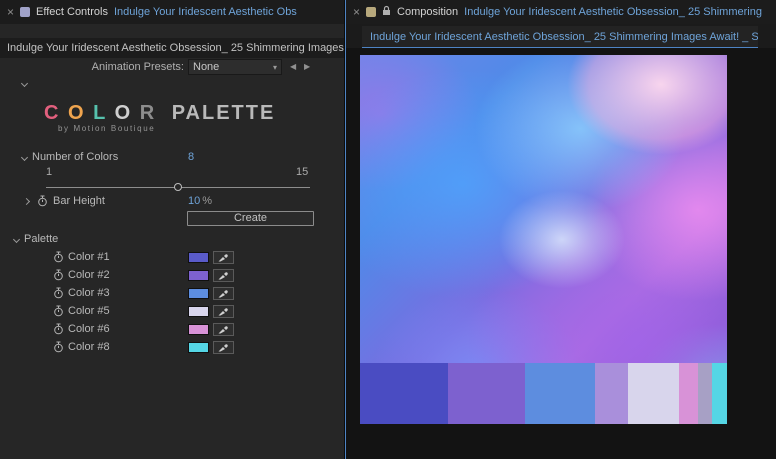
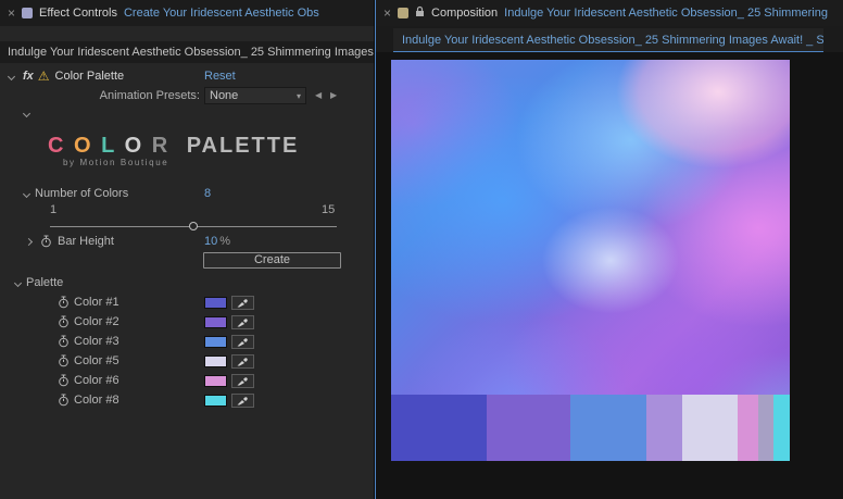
  ×
  Effect Controls
- Indulge Your Iridescent Aesthetic Obs
+ Create Your Iridescent Aesthetic Obs
  Indulge Your Iridescent Aesthetic Obsession_ 25 Shimmering Images
+ fx
+ ⚠
+ Color Palette
+ Reset
  Animation Presets:
  None
  ▾
  ◀
  ▶
  C O L O R PALETTE
  by Motion Boutique
  Number of Colors
  8
  1
  15
  Bar Height
  10 %
  Create
  Palette
  Color #1
  Color #2
  Color #3
  Color #5
  Color #6
  Color #8
  ×
  Composition
  Indulge Your Iridescent Aesthetic Obsession_ 25 Shimmering
  Indulge Your Iridescent Aesthetic Obsession_ 25 Shimmering Images Await! _ S
